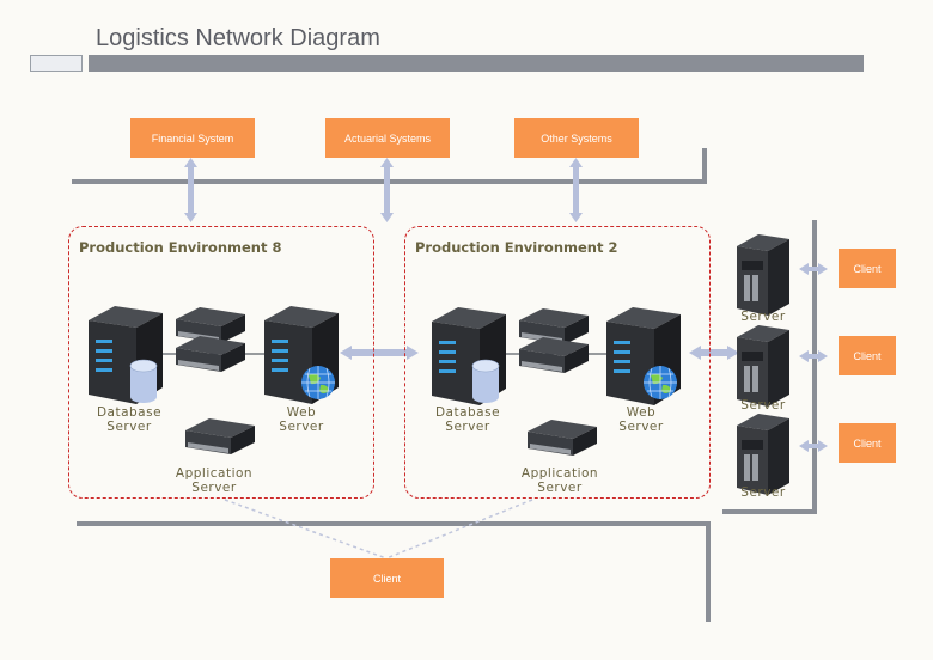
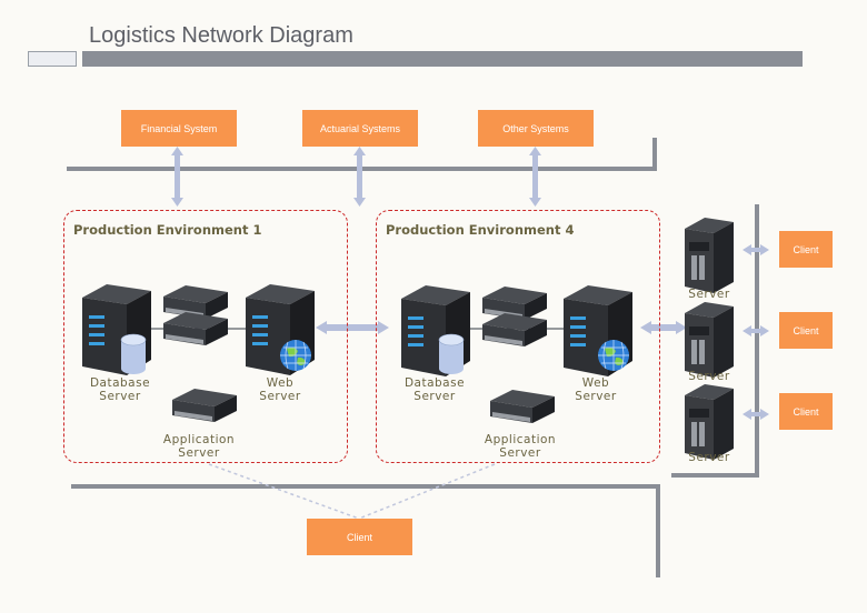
  Logistics Network Diagram
  Financial System
  Actuarial Systems
  Other Systems
- Production Environment 8
+ Production Environment 1
- Production Environment 2
+ Production Environment 4
  Database
  Server
  Web
  Server
  Application
  Server
  Database
  Server
  Web
  Server
  Application
  Server
  Server
  Server
  Server
  Client
  Client
  Client
  Client
